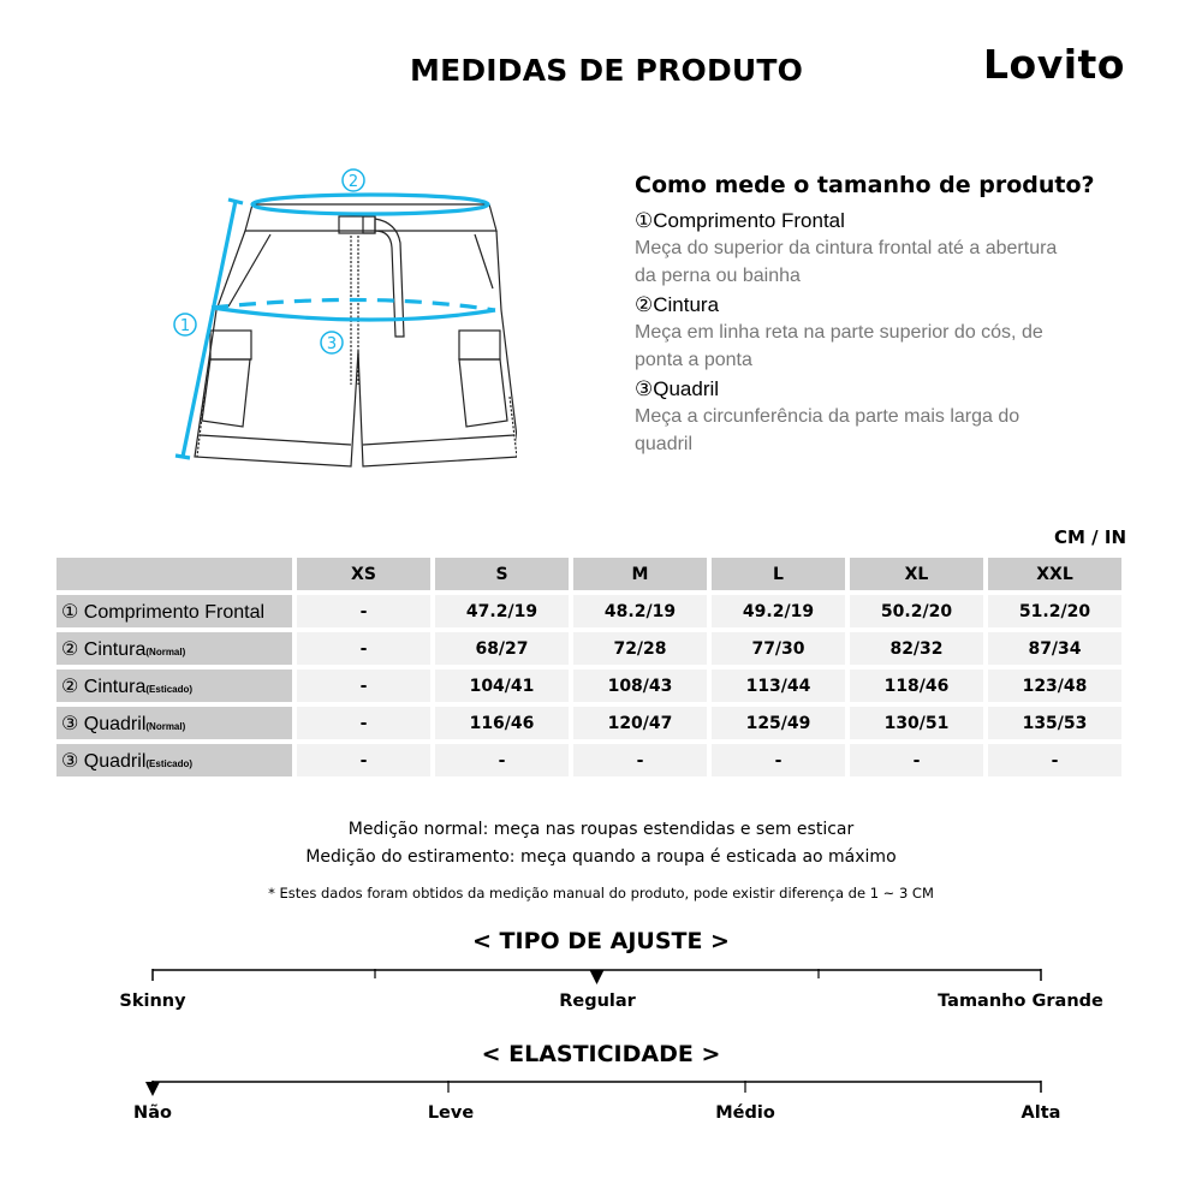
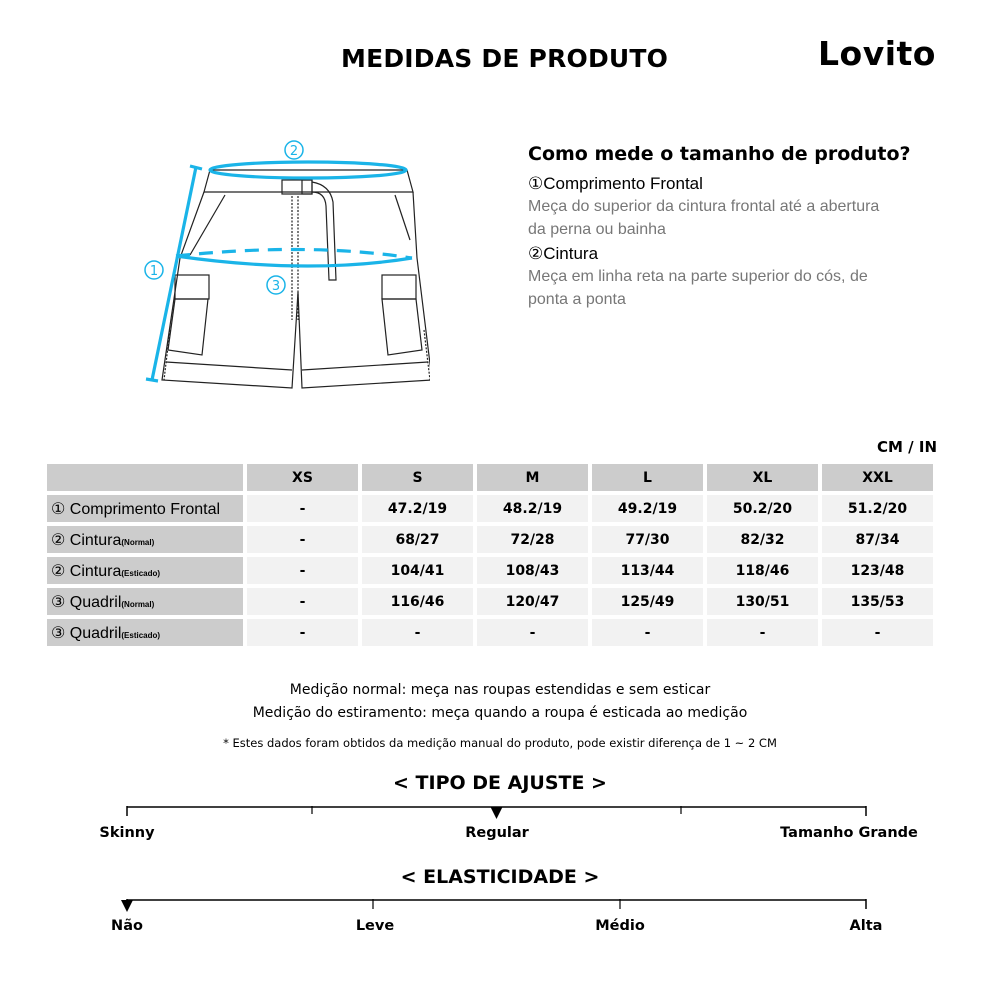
  MEDIDAS DE PRODUTO
  Lovito
  2
  1
  3
  Como mede o tamanho de produto?
  ①Comprimento Frontal
  Meça do superior da cintura frontal até a abertura
  da perna ou bainha
  ②Cintura
  Meça em linha reta na parte superior do cós, de
  ponta a ponta
- ③Quadril
- Meça a circunferência da parte mais larga do
- quadril
  CM / IN
  	XS	S	M	L	XL	XXL
  ① Comprimento Frontal	-	47.2/19	48.2/19	49.2/19	50.2/20	51.2/20
  ② Cintura(Normal)	-	68/27	72/28	77/30	82/32	87/34
  ② Cintura(Esticado)	-	104/41	108/43	113/44	118/46	123/48
  ③ Quadril(Normal)	-	116/46	120/47	125/49	130/51	135/53
  ③ Quadril(Esticado)	-	-	-	-	-	-
  Medição normal: meça nas roupas estendidas e sem esticar
- Medição do estiramento: meça quando a roupa é esticada ao máximo
+ Medição do estiramento: meça quando a roupa é esticada ao medição
- * Estes dados foram obtidos da medição manual do produto, pode existir diferença de 1 ~ 3 CM
+ * Estes dados foram obtidos da medição manual do produto, pode existir diferença de 1 ~ 2 CM
  < TIPO DE AJUSTE >
  Skinny
  Regular
  Tamanho Grande
  < ELASTICIDADE >
  Não
  Leve
  Médio
  Alta
